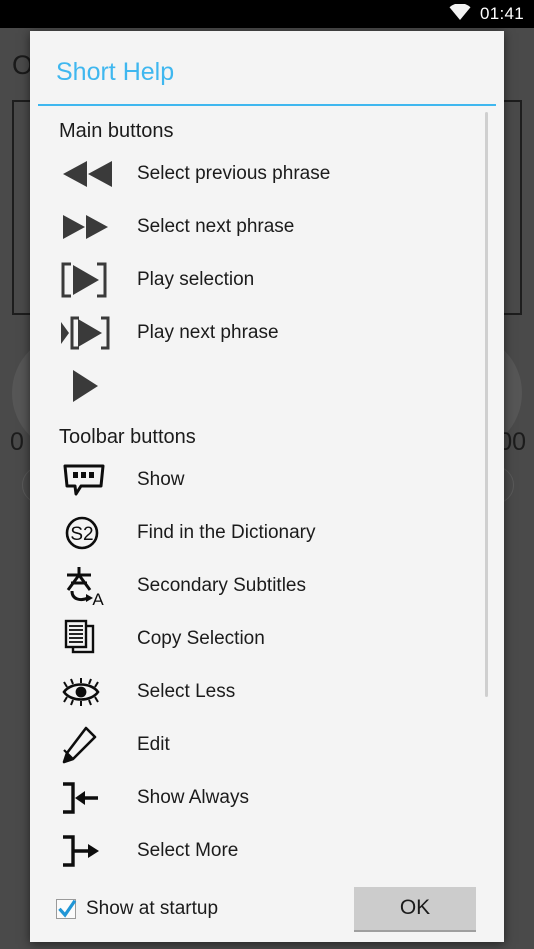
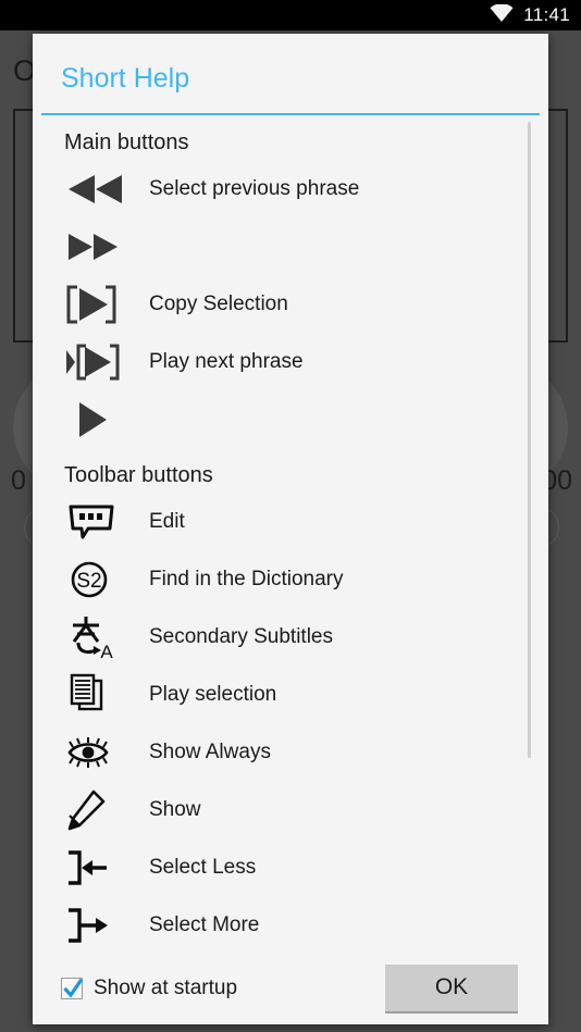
- 01:41
+ 11:41
  O
  0
  00
  Short Help
  Main buttons
  Select previous phrase
- Select next phrase
- Play selection
+ Copy Selection
  Play next phrase
  Toolbar buttons
- Show
+ Edit
  S2
  Find in the Dictionary
  A
  Secondary Subtitles
- Copy Selection
+ Play selection
- Select Less
+ Show Always
- Edit
+ Show
- Show Always
+ Select Less
  Select More
  Show at startup
  OK
